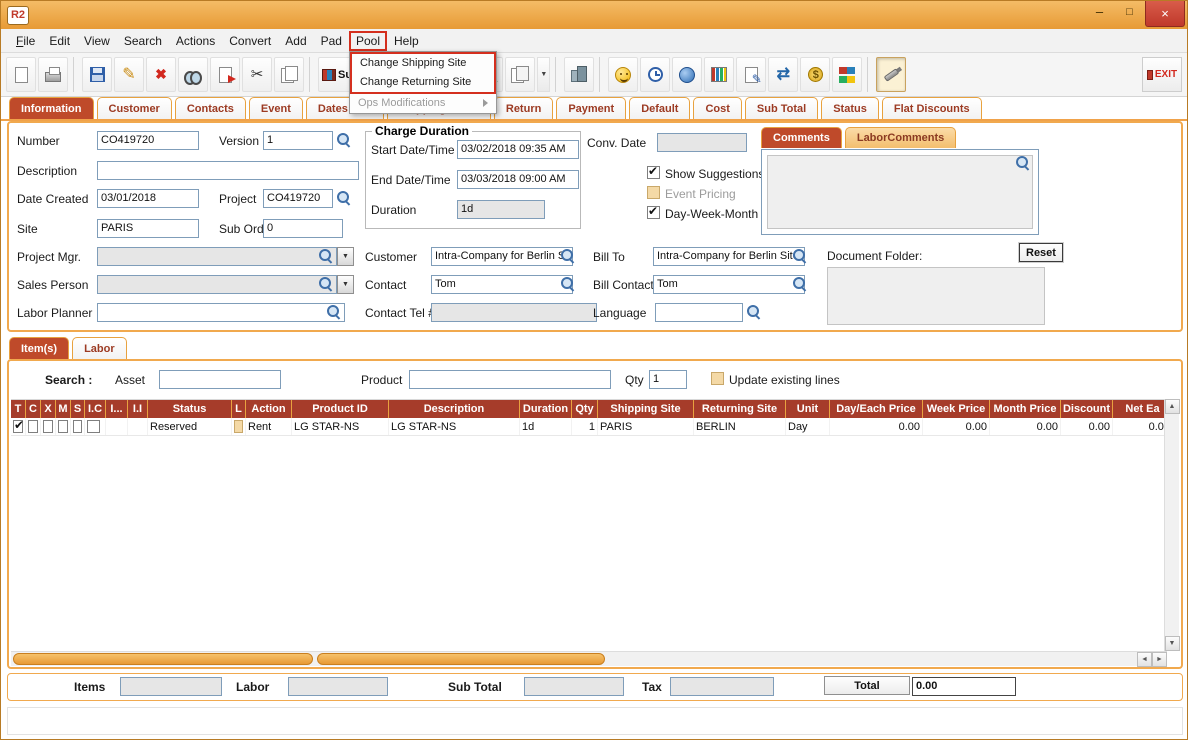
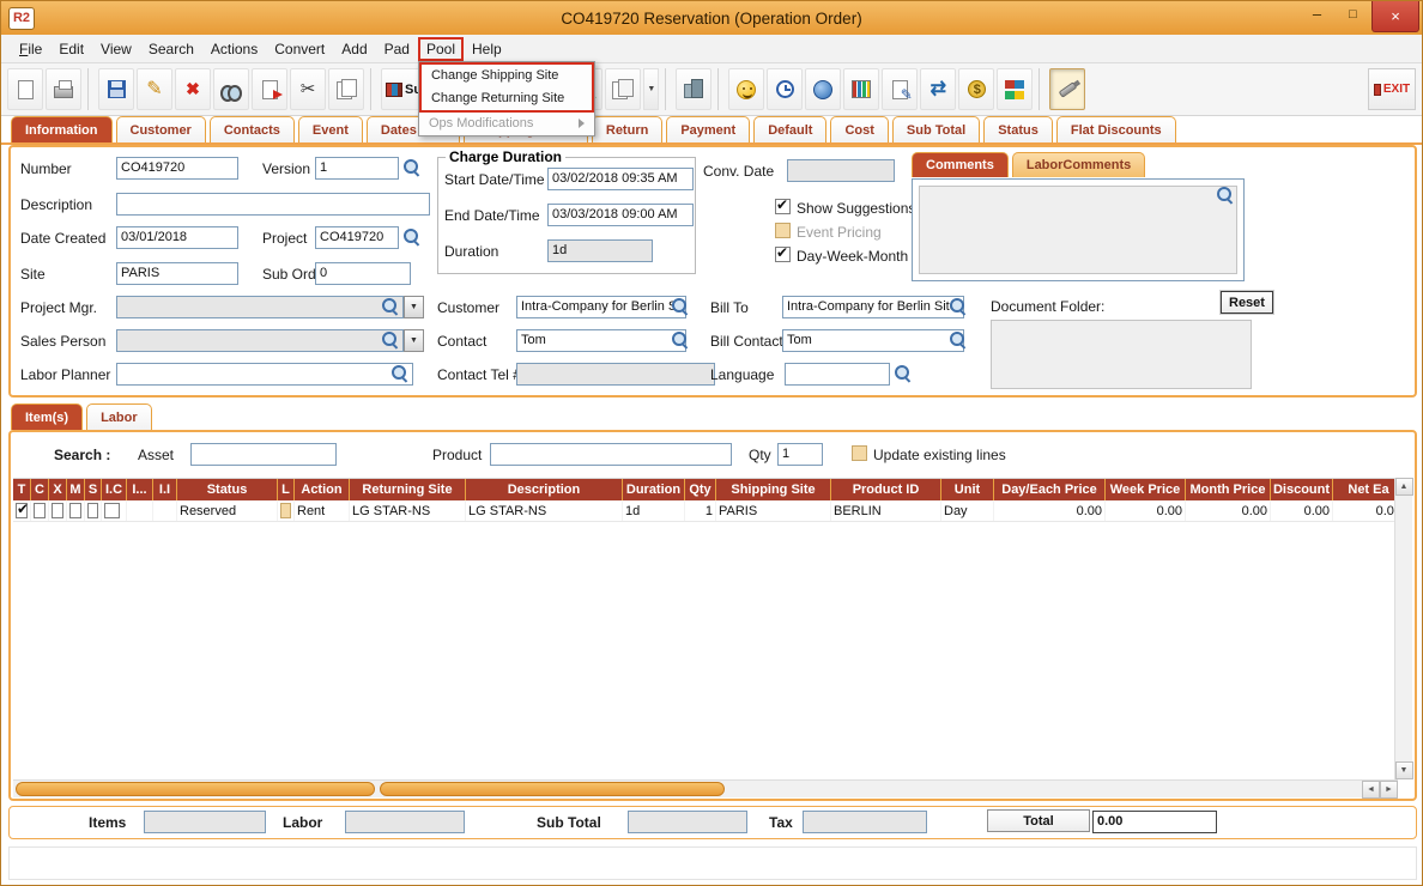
  R2
+ CO419720 Reservation (Operation Order)
  –
  □
  ×
  File
  Edit
  View
  Search
  Actions
  Convert
  Add
  Pad
  Pool
  Change Shipping Site
  Change Returning Site
  Ops Modifications
  Help
  EXIT
  Information
  Customer
  Contacts
  Event
  Dates
  Return
  Payment
  Default
  Cost
  Sub Total
  Status
  Flat Discounts
  Number
  CO419720
  Version
  1
  Description
  Date Created
  03/01/2018
  Project
  CO419720
  Site
  PARIS
  0
  Project Mgr.
  Sales Person
  Labor Planner
  Charge Duration
  Start Date/Time
  03/02/2018 09:35 AM
  End Date/Time
  03/03/2018 09:00 AM
  Duration
  1d
  Conv. Date
  Show Suggestion
  Event Pricing
  Customer
  Intra-Company for Berlin
  Bill To
  Intra-Company for Berlin Sit
  Contact
  Tom
  Bill Contac
  Tom
  Contact Tel
  Language
  Comments
  LaborComments
  Document Folder:
  Reset
  Item(s)
  Labor
  Search :
  Asset
  Product
  Qty
  1
  Update existing lines
  T
  C
  X
  M
  S
  I.C
  I...
  I.I
  Status
  L
  Action
- Product ID
+ Returning Site
  Description
  Duration
  Qty
  Shipping Site
- Returning Site
+ Product ID
  Unit
  Day/Each Price
  Week Price
  Month Price
  Discount
  Net Ea
  Reserved
  Rent
  LG STAR-NS
  LG STAR-NS
  1d
  1
  PARIS
  BERLIN
  Day
  0.00
  0.00
  0.00
  0.00
  0.0
  Items
  Labor
  Sub Total
  Tax
  Total
  0.00
